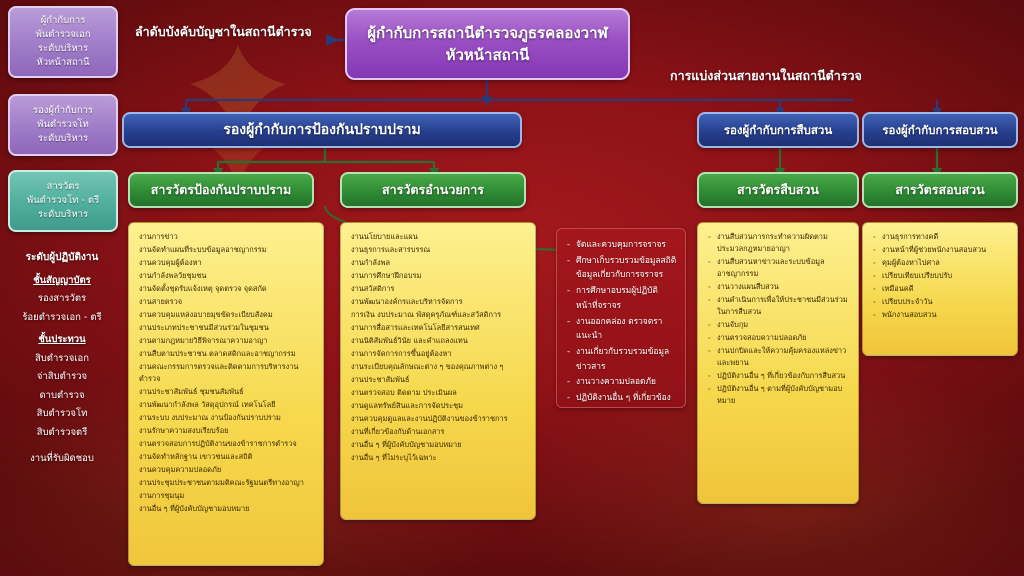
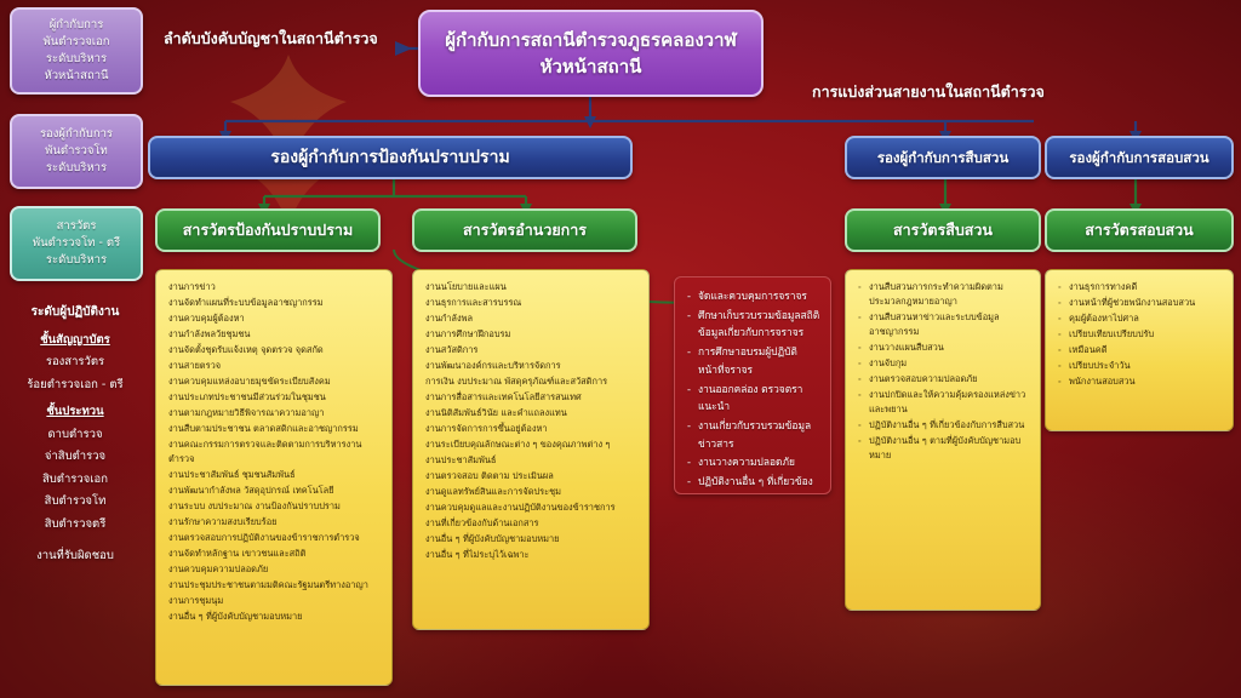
  ลำดับบังคับบัญชาในสถานีตำรวจ
  การแบ่งส่วนสายงานในสถานีตำรวจ
  ผู้กำกับการสถานีตำรวจภูธรคลองวาฬ
  หัวหน้าสถานี
  ผู้กำกับการ
  พันตำรวจเอก
  ระดับบริหาร
  หัวหน้าสถานี
  รองผู้กำกับการ
  พันตำรวจโท
  ระดับบริหาร
  สารวัตร
  พันตำรวจโท - ตรี
  ระดับบริหาร
  ระดับผู้ปฏิบัติงาน
  ชั้นสัญญาบัตร
  รองสารวัตร
  ร้อยตำรวจเอก - ตรี
  ชั้นประทวน
- สิบตำรวจเอก
+ ดาบตำรวจ
  จ่าสิบตำรวจ
- ดาบตำรวจ
+ สิบตำรวจเอก
  สิบตำรวจโท
  สิบตำรวจตรี
  งานที่รับผิดชอบ
  รองผู้กำกับการป้องกันปราบปราม
  รองผู้กำกับการสืบสวน
  รองผู้กำกับการสอบสวน
  สารวัตรป้องกันปราบปราม
  สารวัตรอำนวยการ
  สารวัตรสืบสวน
  สารวัตรสอบสวน
  งานการข่าว
  งานจัดทำแผนที่ระบบข้อมูลอาชญากรรม
  งานควบคุมผู้ต้องหา
  งานกำลังพลวัยชุมชน
  งานจัดตั้งชุดรับแจ้งเหตุ จุดตรวจ จุดสกัด
  งานสายตรวจ
  งานควบคุมแหล่งอบายมุขขัดระเบียบสังคม
  งานประเภทประชาชนมีส่วนร่วมในชุมชน
  งานตามกฎหมายวิธีพิจารณาความอาญา
  งานสืบตามประชาชน ตลาดสดิกและอาชญากรรม
  งานคณะกรรมการตรวจและติดตามการบริหารงานตำรวจ
  งานประชาสัมพันธ์ ชุมชนสัมพันธ์
  งานพัฒนากำลังพล วัสดุอุปกรณ์ เทคโนโลยี
  งานระบบ งบประมาณ งานป้องกันปราบปราม
  งานรักษาความสงบเรียบร้อย
  งานตรวจสอบการปฏิบัติงานของข้าราชการตำรวจ
  งานจัดทำหลักฐาน เขาวชนและสถิติ
  งานควบคุมความปลอดภัย
  งานประชุมประชาชนตามมติคณะรัฐมนตรีทางอาญา
  งานการชุมนุม
  งานอื่น ๆ ที่ผู้บังคับบัญชามอบหมาย
  งานนโยบายและแผน
  งานธุรการและสารบรรณ
  งานกำลังพล
  งานการศึกษาฝึกอบรม
  งานสวัสดิการ
  งานพัฒนาองค์กรและบริหารจัดการ
  การเงิน งบประมาณ พัสดุครุภัณฑ์และสวัสดิการ
  งานการสื่อสารและเทคโนโลยีสารสนเทศ
  งานนิติสัมพันธ์วินัย และคำแถลงแทน
  งานการจัดการการขึ้นอยู่ต้องหา
  งานระเบียบคุณลักษณะต่าง ๆ ของคุณภาพต่าง ๆ
  งานประชาสัมพันธ์
  งานตรวจสอบ ติดตาม ประเมินผล
  งานดูแลทรัพย์สินและการจัดประชุม
  งานควบคุมดูแลและงานปฏิบัติงานของข้าราชการ
  งานที่เกี่ยวข้องกับด้านเอกสาร
  งานอื่น ๆ ที่ผู้บังคับบัญชามอบหมาย
  งานอื่น ๆ ที่ไม่ระบุไว้เฉพาะ
  จัดและควบคุมการจราจร
  ศึกษาเก็บรวบรวมข้อมูลสถิติข้อมูลเกี่ยวกับการจราจร
  การศึกษาอบรมผู้ปฏิบัติหน้าที่จราจร
  งานออกคล่อง ตรวจตรา แนะนำ
  งานเกี่ยวกับรวบรวมข้อมูลข่าวสาร
  งานวางความปลอดภัย
  ปฏิบัติงานอื่น ๆ ที่เกี่ยวข้อง
  งานสืบสวนการกระทำความผิดตามประมวลกฎหมายอาญา
  งานสืบสวนหาข่าวและระบบข้อมูลอาชญากรรม
  งานวางแผนสืบสวน
- งานดำเนินการเพื่อให้ประชาชนมีส่วนร่วมในการสืบสวน
  งานจับกุม
  งานตรวจสอบความปลอดภัย
  งานปกปิดและให้ความคุ้มครองแหล่งข่าวและพยาน
  ปฏิบัติงานอื่น ๆ ที่เกี่ยวข้องกับการสืบสวน
  ปฏิบัติงานอื่น ๆ ตามที่ผู้บังคับบัญชามอบหมาย
  งานธุรการทางคดี
  งานหน้าที่ผู้ช่วยพนักงานสอบสวน
  คุมผู้ต้องหาไปศาล
  เปรียบเทียบเปรียบปรับ
  เหมือนคดี
  เปรียบประจำวัน
  พนักงานสอบสวน
